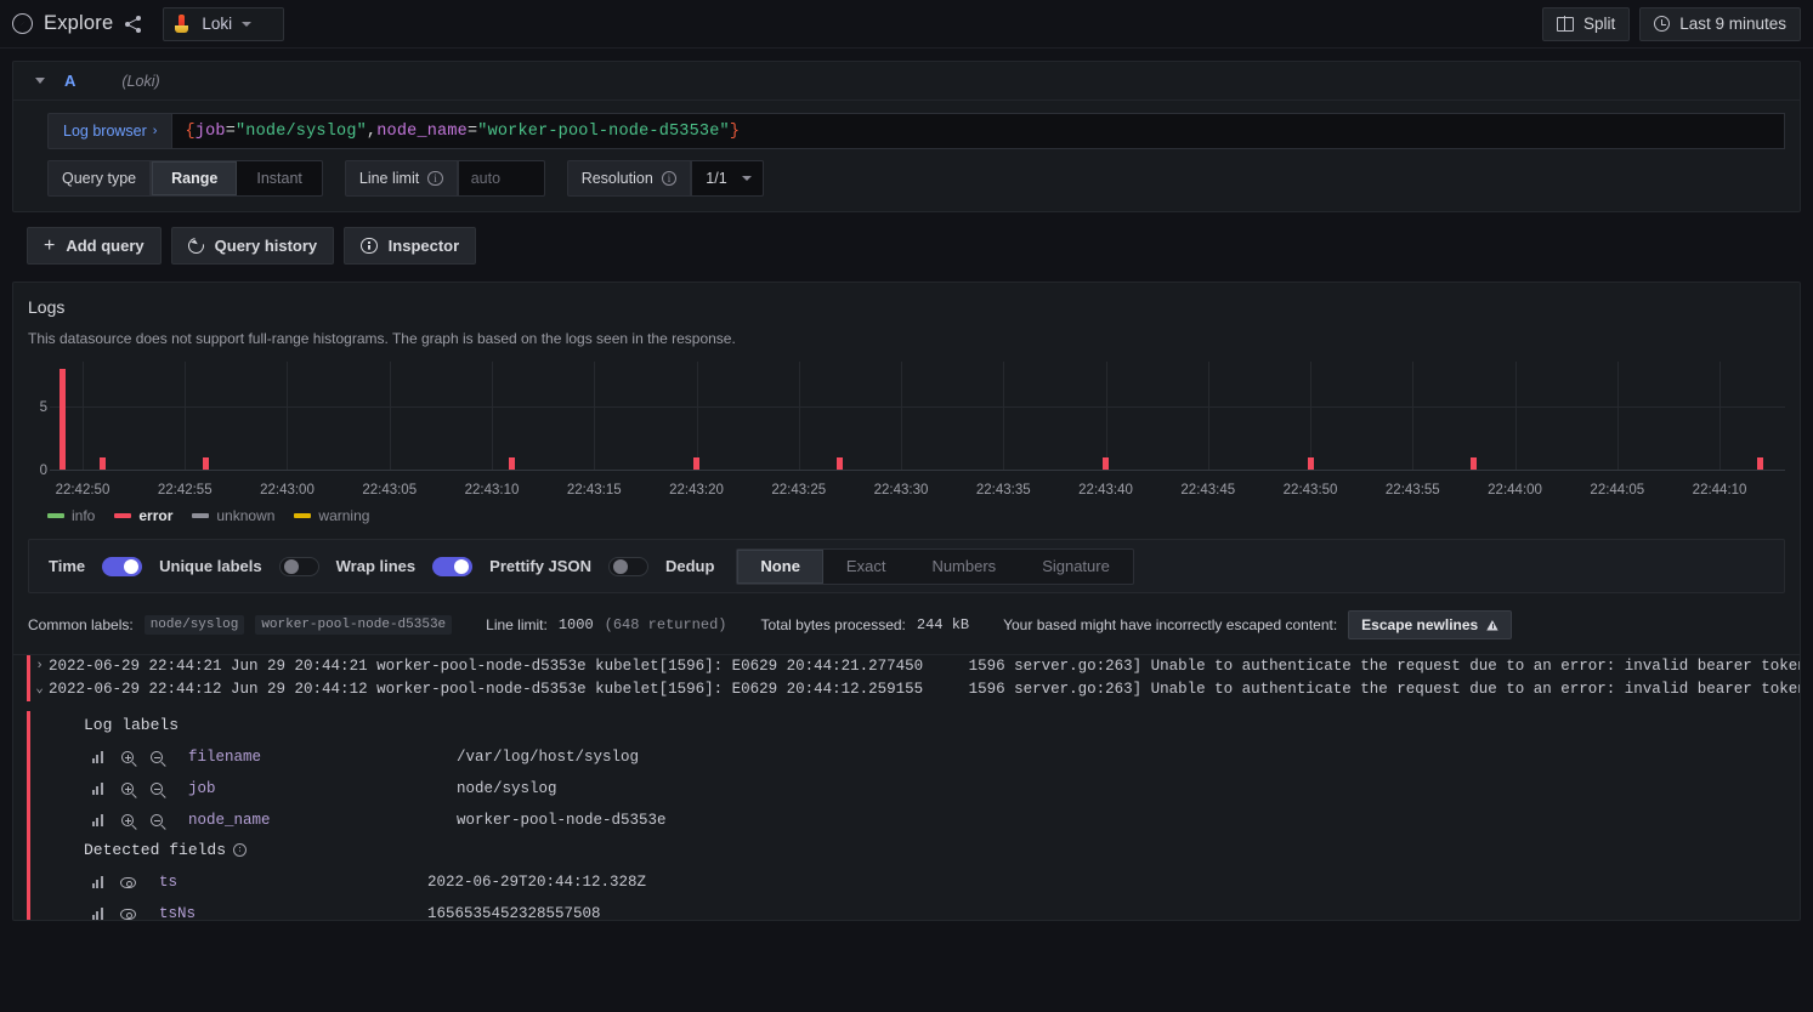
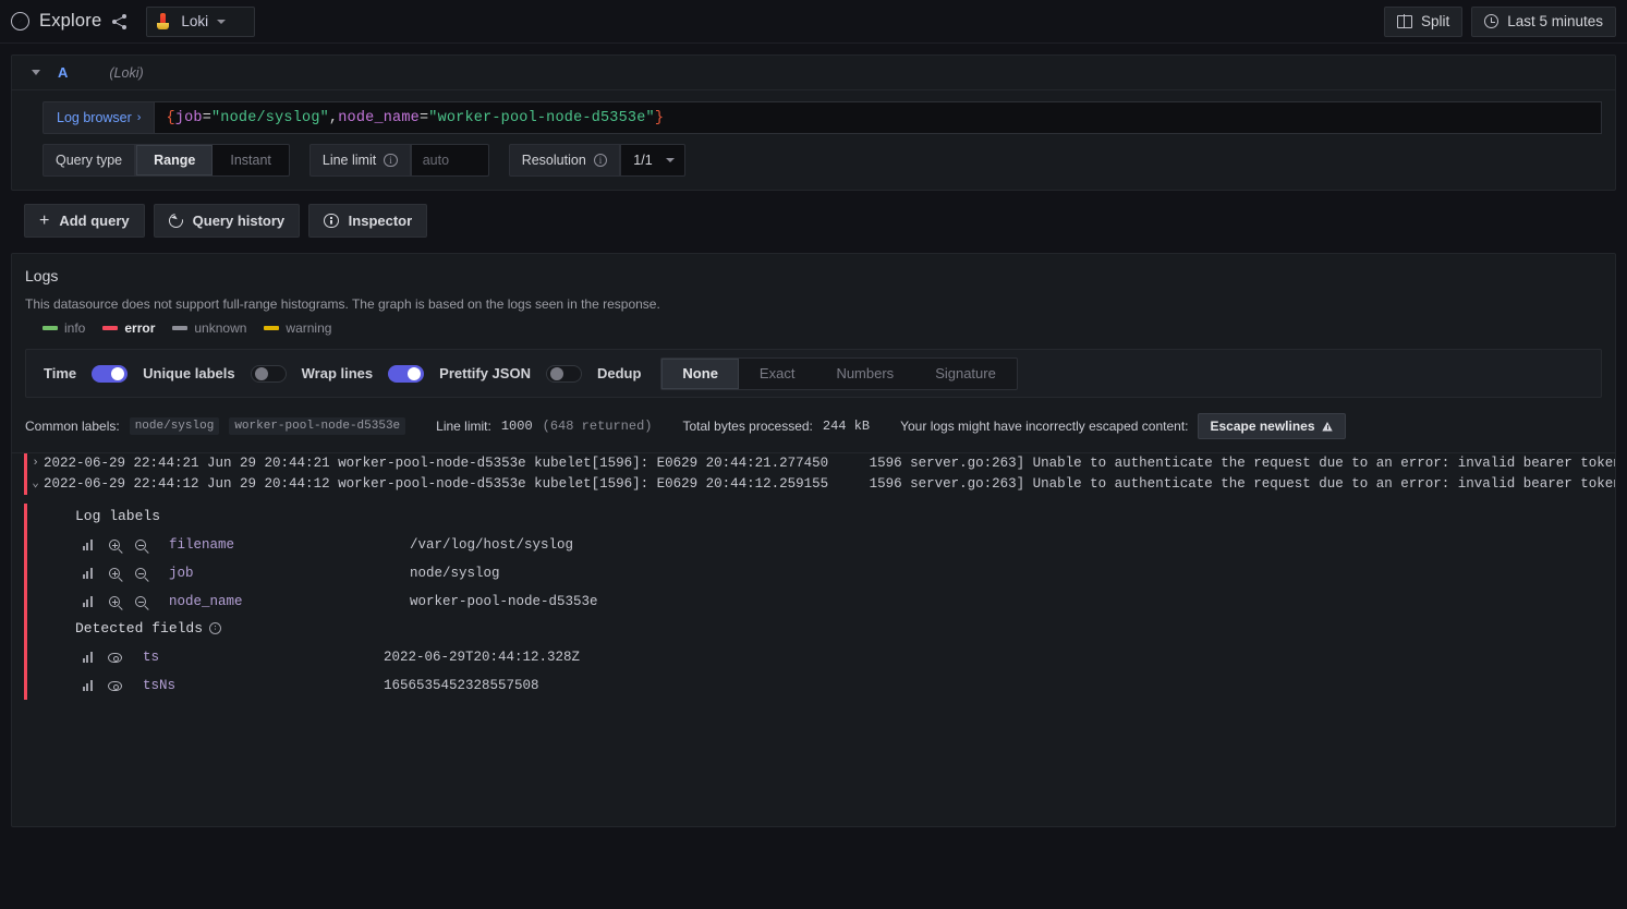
  Explore
  Loki
  Split
- Last 9 minutes
+ Last 5 minutes
  A
  (Loki)
  Log browser
  ›
  {
  job
  =
  "node/syslog"
  ,
  node_name
  =
  "worker-pool-node-d5353e"
  }
  Query type
  Range
  Instant
  Line limit
  i
  auto
  Resolution
  i
  1/1
  +
  Add query
  Query history
  Inspector
  Logs
  This datasource does not support full-range histograms. The graph is based on the logs seen in the response.
- 0
- 5
- 22:42:50
- 22:42:55
- 22:43:00
- 22:43:05
- 22:43:10
- 22:43:15
- 22:43:20
- 22:43:25
- 22:43:30
- 22:43:35
- 22:43:40
- 22:43:45
- 22:43:50
- 22:43:55
- 22:44:00
- 22:44:05
- 22:44:10
  info
  error
  unknown
  warning
  Time
  Unique labels
  Wrap lines
  Prettify JSON
  Dedup
  None
  Exact
  Numbers
  Signature
  Common labels:
  node/syslog
  worker-pool-node-d5353e
  Line limit:
  1000
  (648 returned)
  Total bytes processed:
  244 kB
- Your based might have incorrectly escaped content:
+ Your logs might have incorrectly escaped content:
  Escape newlines
  ›
  2022-06-29 22:44:21
  Jun 29 20:44:21 worker-pool-node-d5353e kubelet[1596]: E0629 20:44:21.277450 1596 server.go:263] Unable to authenticate the request due to an error: invalid bearer toke
  ⌄
  2022-06-29 22:44:12
  Jun 29 20:44:12 worker-pool-node-d5353e kubelet[1596]: E0629 20:44:12.259155 1596 server.go:263] Unable to authenticate the request due to an error: invalid bearer toke
  Log labels
  filename
  /var/log/host/syslog
  job
  node/syslog
  node_name
  worker-pool-node-d5353e
  Detected fields
  ts
  2022-06-29T20:44:12.328Z
  tsNs
  1656535452328557508
